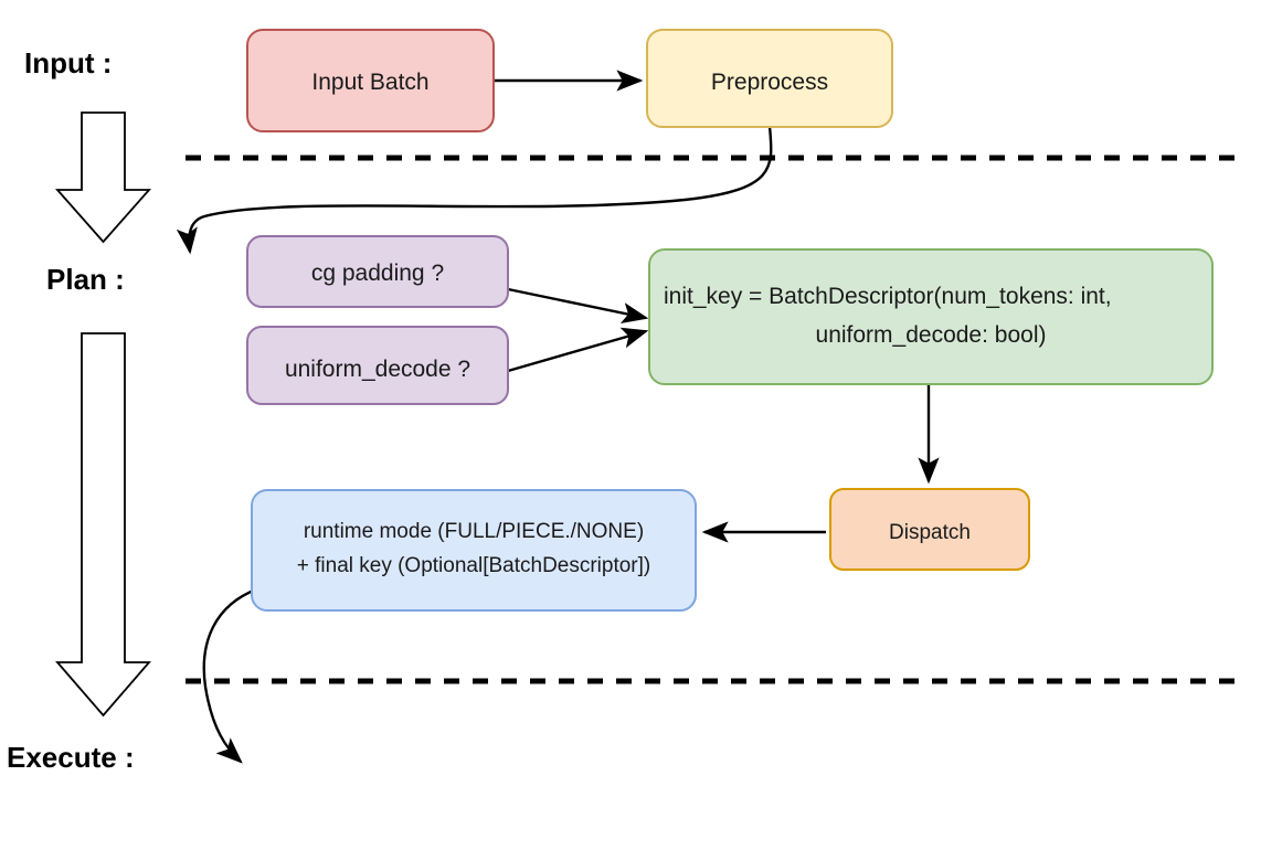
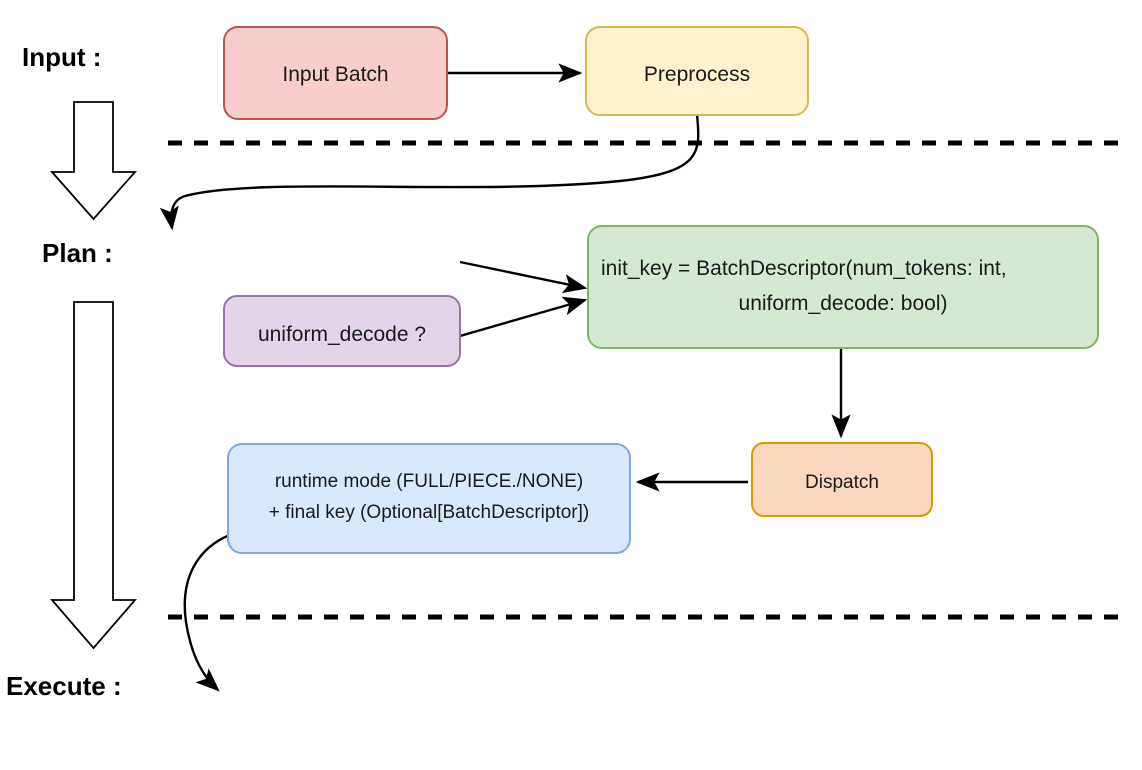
  Input :
  Plan :
  Execute :
  Input Batch
  Preprocess
- cg padding ?
  uniform_decode ?
  init_key = BatchDescriptor(num_tokens: int,
  uniform_decode: bool)
  Dispatch
  runtime mode (FULL/PIECE./NONE)
  + final key (Optional[BatchDescriptor])
